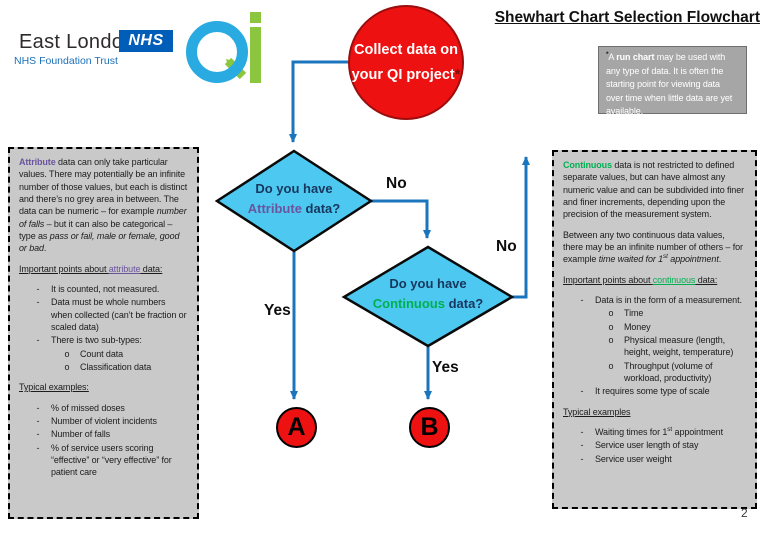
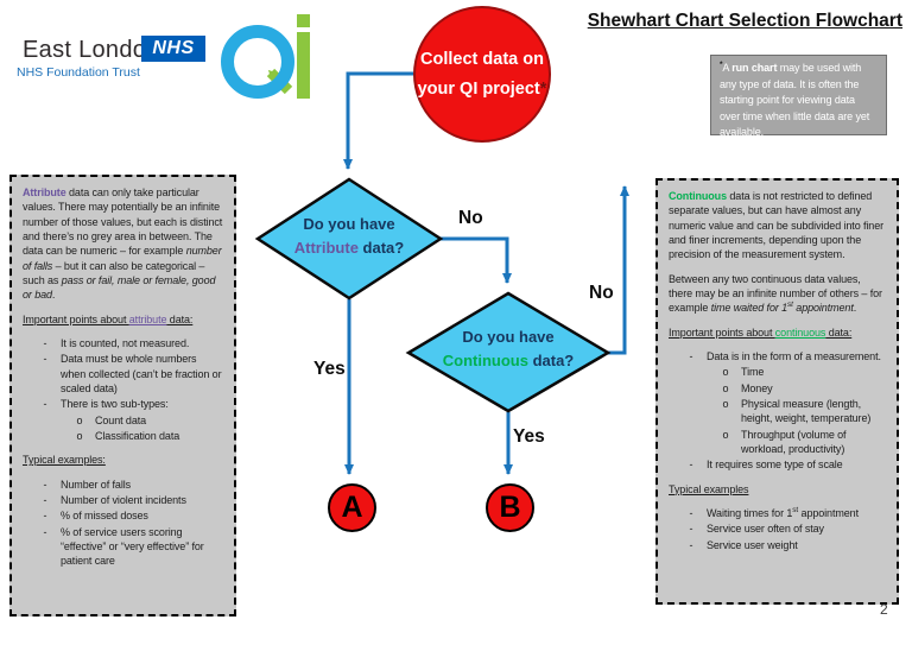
  East Londo
  NHS
  NHS Foundation Trust
  Shewhart Chart Selection Flowchart
  A run chart may be used with any type of data. It is often the starting point for viewing data over time when little data are yet available.
  Collect data on
  your QI project*
  Do you have
  Attribute data?
  Do you have
  Continuous data?
  No
  No
  Yes
  Yes
  A
  B
- Attribute data can only take particular values. There may potentially be an infinite number of those values, but each is distinct and there’s no grey area in between. The data can be numeric – for example number of falls – but it can also be categorical – type as pass or fail, male or female, good or bad.
+ Attribute data can only take particular values. There may potentially be an infinite number of those values, but each is distinct and there’s no grey area in between. The data can be numeric – for example number of falls – but it can also be categorical – such as pass or fail, male or female, good or bad.
  Important points about attribute data:
  -
  It is counted, not measured.
  -
  Data must be whole numbers when collected (can’t be fraction or scaled data)
  -
  There is two sub-types:
  o
  Count data
  o
  Classification data
  Typical examples:
  -
- % of missed doses
+ Number of falls
  -
  Number of violent incidents
  -
- Number of falls
+ % of missed doses
  -
  % of service users scoring “effective” or “very effective” for patient care
  Continuous data is not restricted to defined separate values, but can have almost any numeric value and can be subdivided into finer and finer increments, depending upon the precision of the measurement system.
  Between any two continuous data values, there may be an infinite number of others – for example time waited for 1 appointment.
  Important points about continuous data:
  -
  Data is in the form of a measurement.
  o
  Time
  o
  Money
  o
  Physical measure (length, height, weight, temperature)
  o
  Throughput (volume of workload, productivity)
  -
  It requires some type of scale
  Typical examples
  -
  Waiting times for 1 appointment
  -
- Service user length of stay
+ Service user often of stay
  -
  Service user weight
  2
